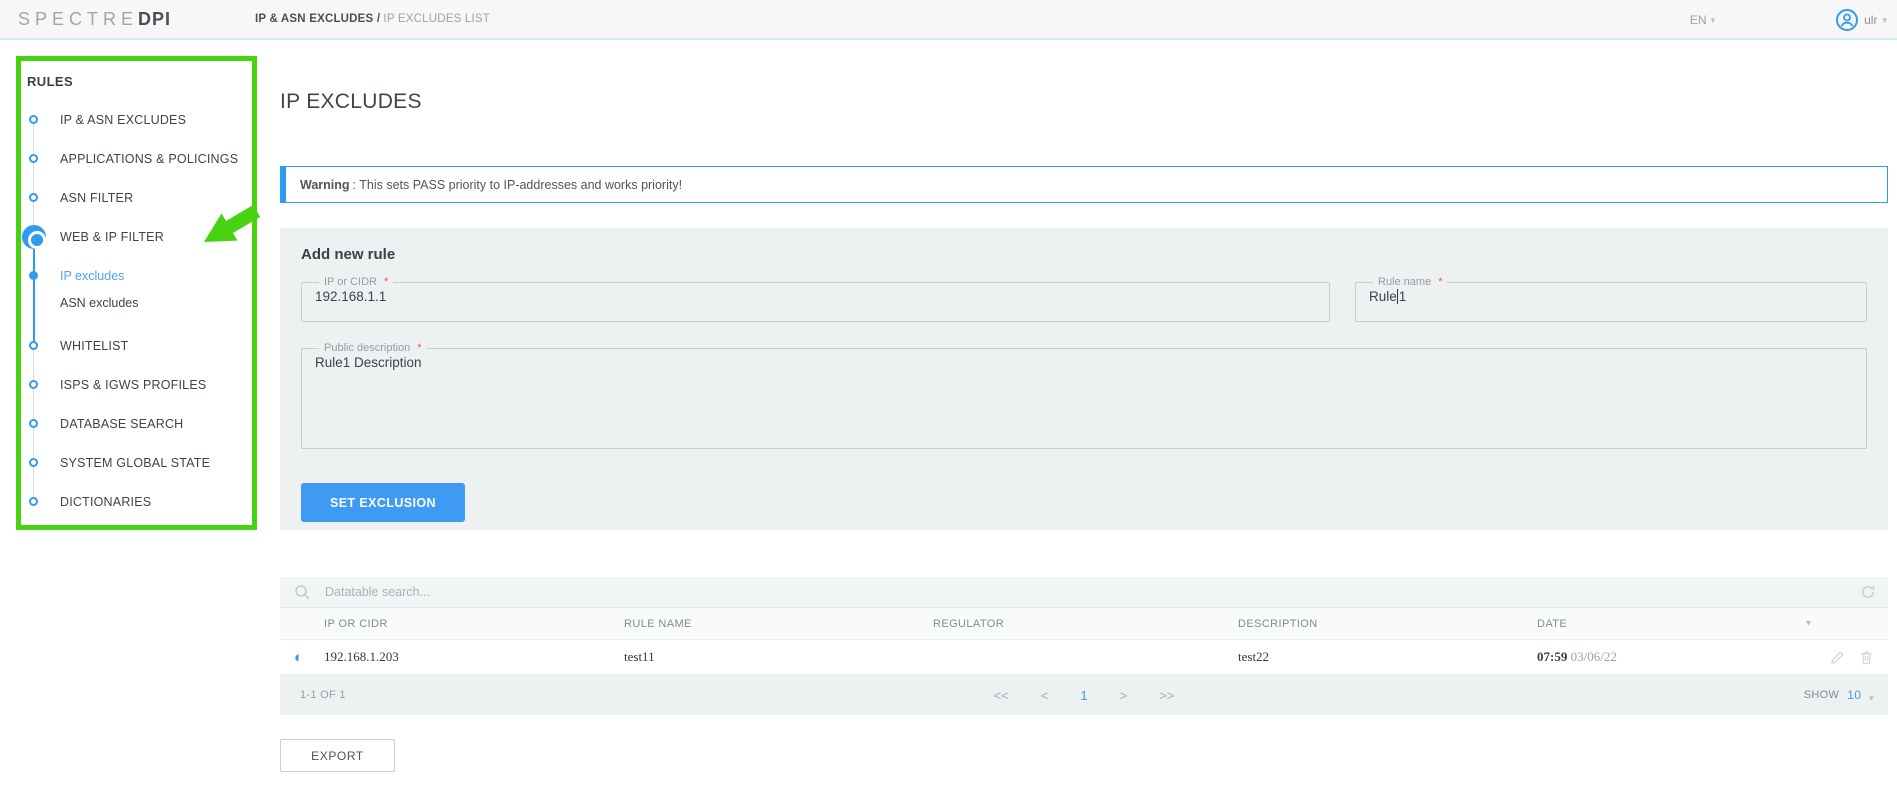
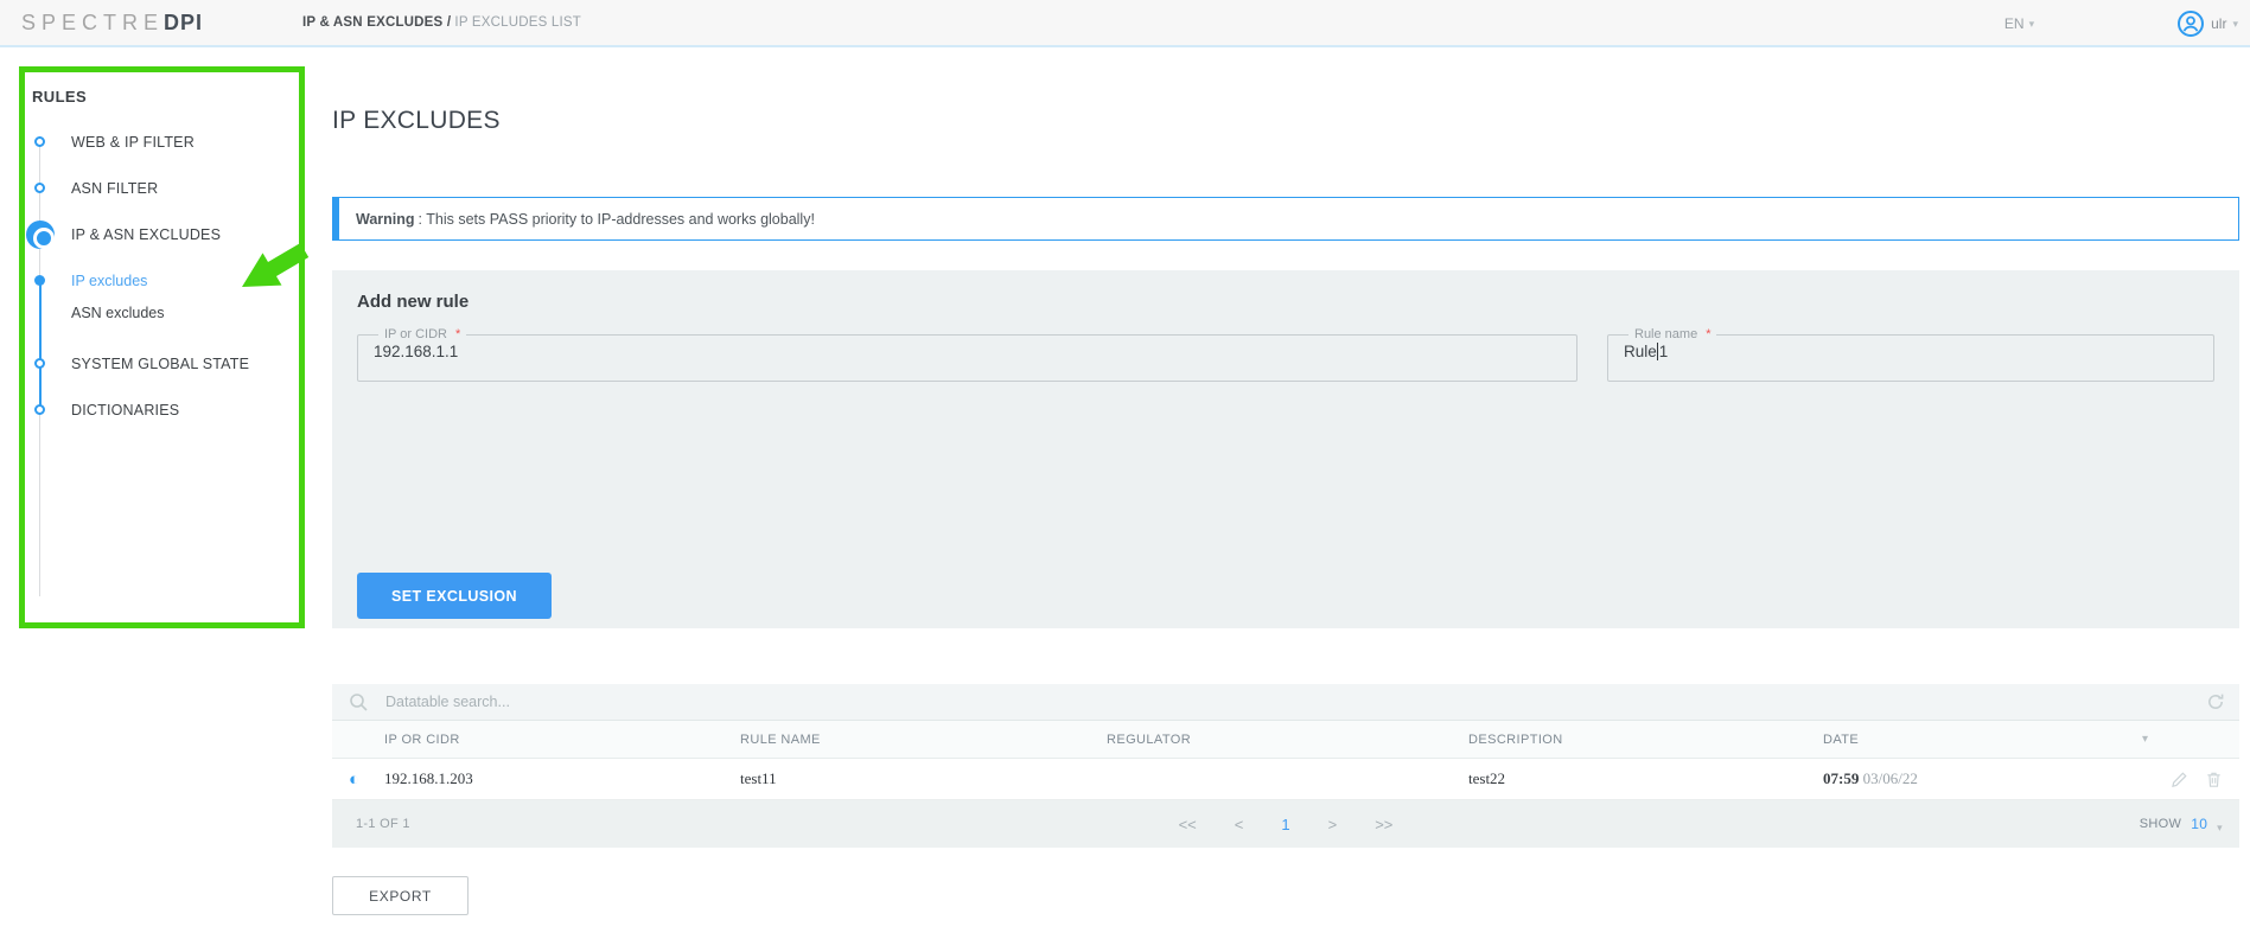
  SPECTREDPI
  IP & ASN EXCLUDES / IP EXCLUDES LIST
  EN
  ▾
  ulr
  ▾
  RULES
- IP & ASN EXCLUDES
+ WEB & IP FILTER
- APPLICATIONS & POLICINGS
  ASN FILTER
- WEB & IP FILTER
+ IP & ASN EXCLUDES
  IP excludes
  ASN excludes
- WHITELIST
- ISPS & IGWS PROFILES
- DATABASE SEARCH
  SYSTEM GLOBAL STATE
  DICTIONARIES
  IP EXCLUDES
  Warning
- : This sets PASS priority to IP-addresses and works priority!
+ : This sets PASS priority to IP-addresses and works globally!
  Add new rule
  IP or CIDR *
  192.168.1.1
  Rule name *
  Rule
  1
- Public description *
- Rule1 Description
  SET EXCLUSION
  Datatable search...
  IP OR CIDR
  RULE NAME
  REGULATOR
  DESCRIPTION
  DATE
  ▾
  ◐
  192.168.1.203
  test11
  test22
  07:59 03/06/22
  1-1 OF 1
  <<
  <
  1
  >
  >>
  SHOW
  10
  ▾
  EXPORT
